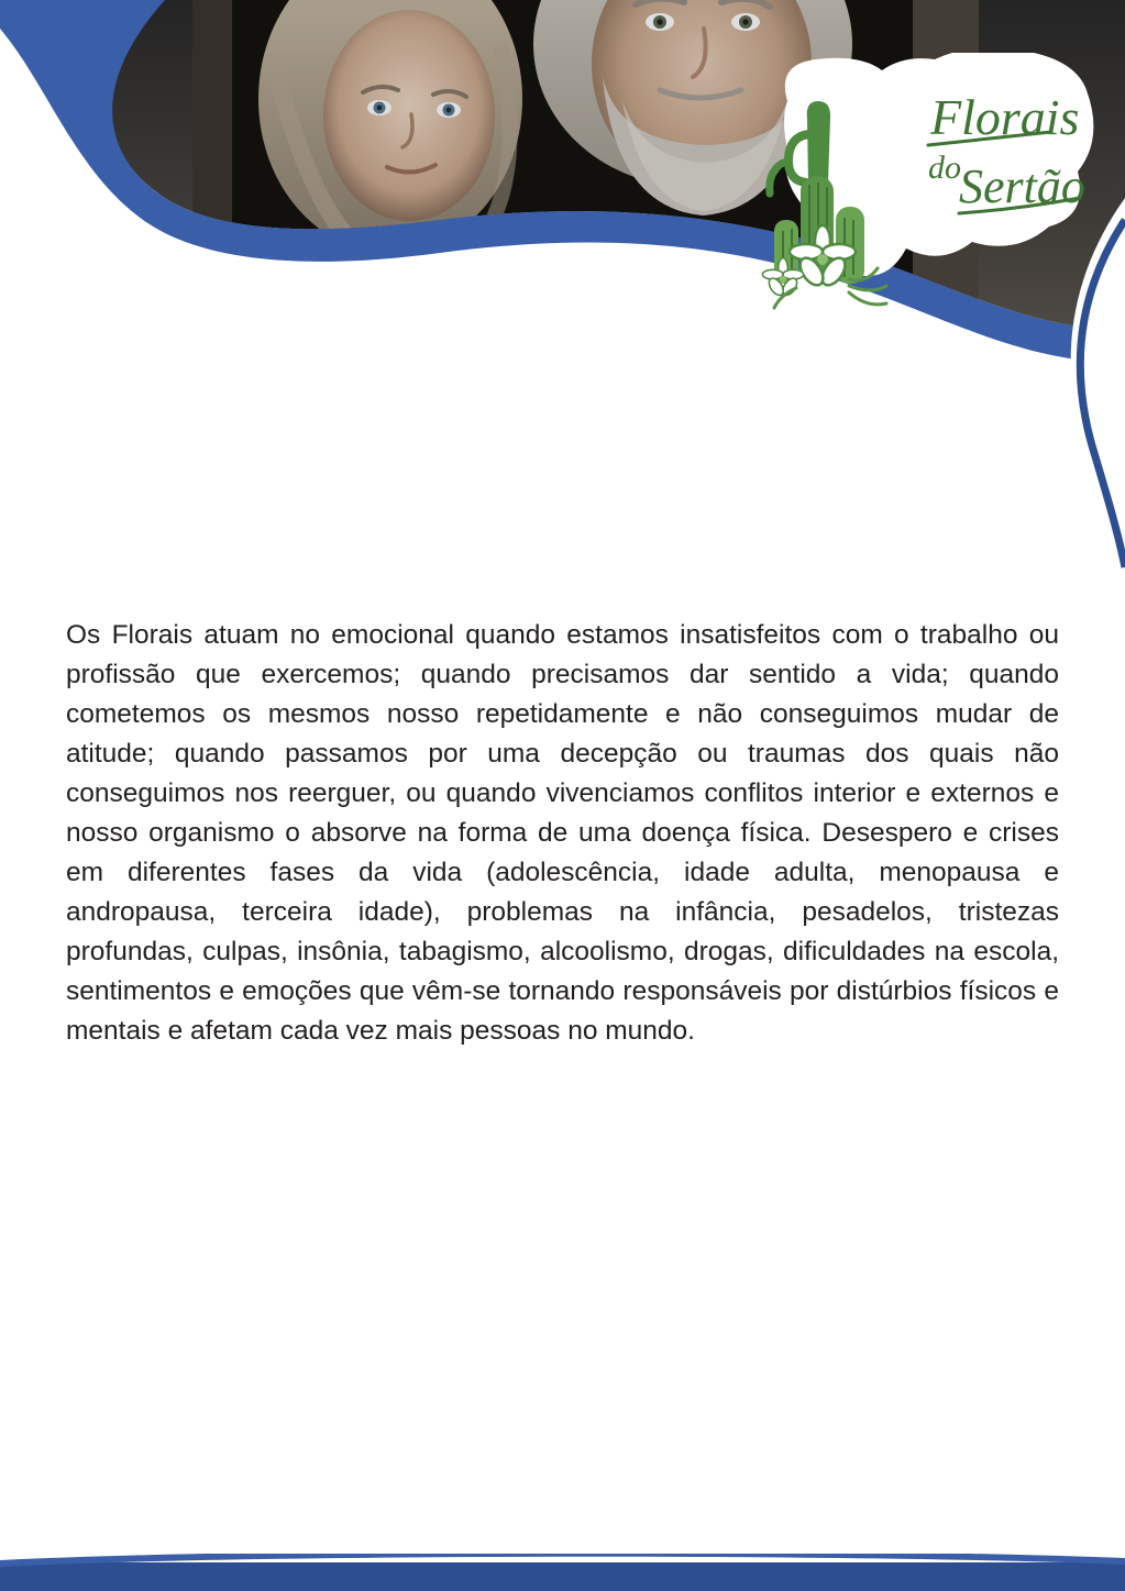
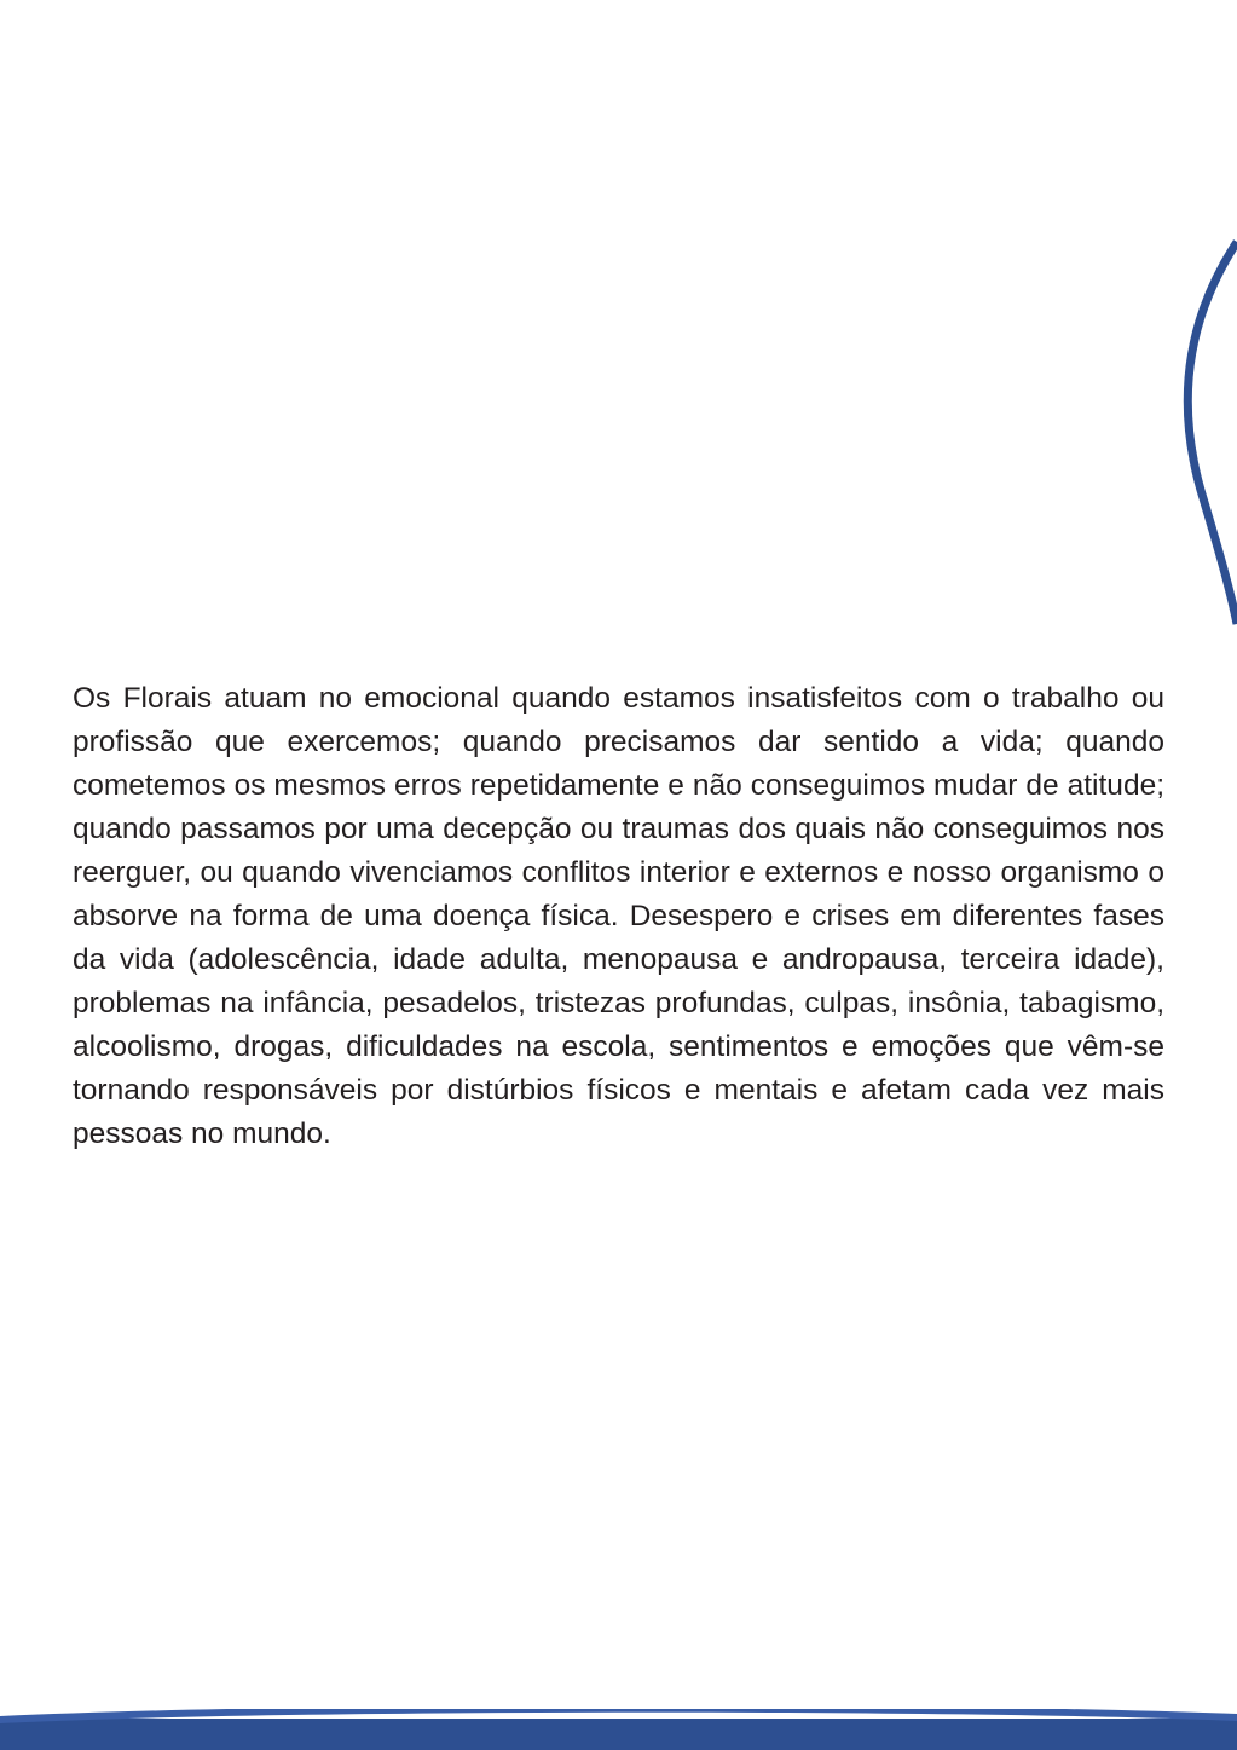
- Florais
- do
- Sertão
- Os Florais atuam no emocional quando estamos insatisfeitos com o trabalho ou profissão que exercemos; quando precisamos dar sentido a vida; quando cometemos os mesmos nosso repetidamente e não conseguimos mudar de atitude; quando passamos por uma decepção ou traumas dos quais não conseguimos nos reerguer, ou quando vivenciamos conflitos interior e externos e nosso organismo o absorve na forma de uma doença física. Desespero e crises em diferentes fases da vida (adolescência, idade adulta, menopausa e andropausa, terceira idade), problemas na infância, pesadelos, tristezas profundas, culpas, insônia, tabagismo, alcoolismo, drogas, dificuldades na escola, sentimentos e emoções que vêm-se tornando responsáveis por distúrbios físicos e mentais e afetam cada vez mais pessoas no mundo.
+ Os Florais atuam no emocional quando estamos insatisfeitos com o trabalho ou profissão que exercemos; quando precisamos dar sentido a vida; quando cometemos os mesmos erros repetidamente e não conseguimos mudar de atitude; quando passamos por uma decepção ou traumas dos quais não conseguimos nos reerguer, ou quando vivenciamos conflitos interior e externos e nosso organismo o absorve na forma de uma doença física. Desespero e crises em diferentes fases da vida (adolescência, idade adulta, menopausa e andropausa, terceira idade), problemas na infância, pesadelos, tristezas profundas, culpas, insônia, tabagismo, alcoolismo, drogas, dificuldades na escola, sentimentos e emoções que vêm-se tornando responsáveis por distúrbios físicos e mentais e afetam cada vez mais pessoas no mundo.
